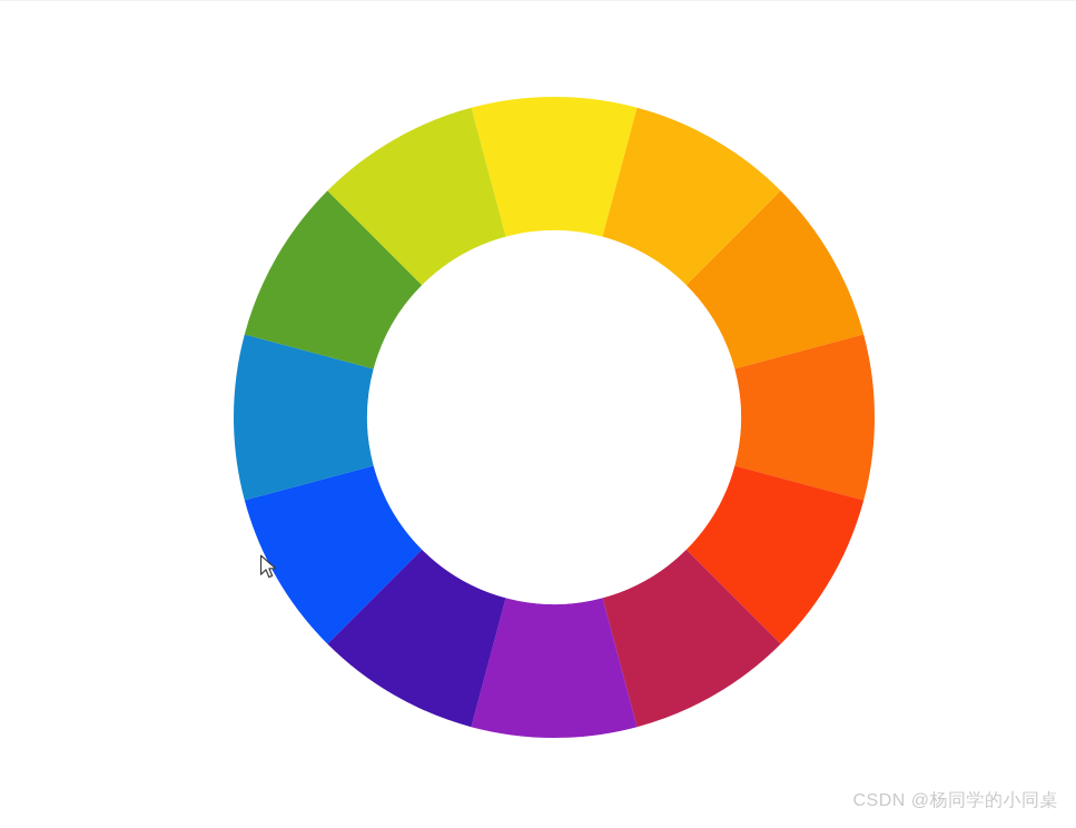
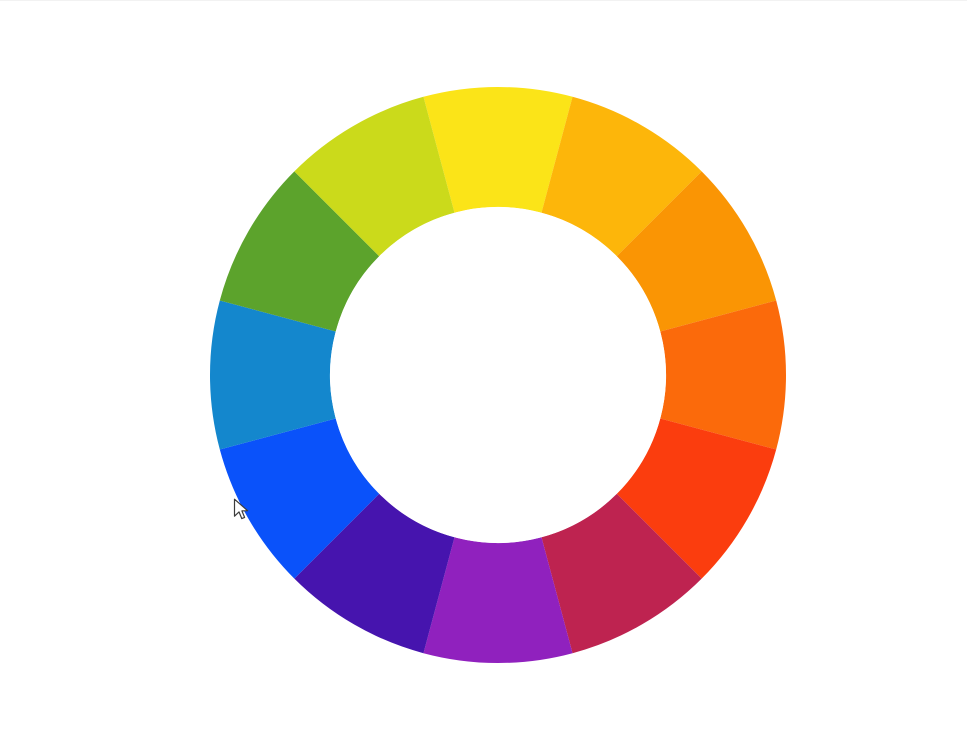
- CSDN @杨同学的小同桌
